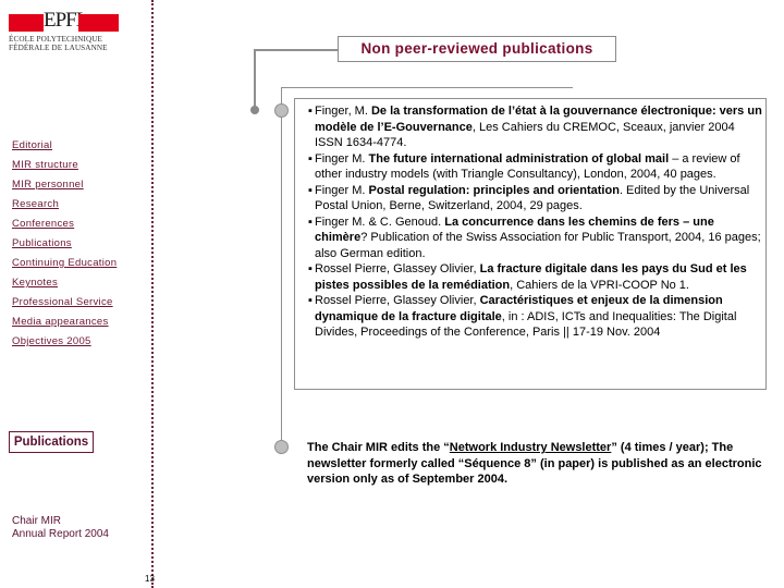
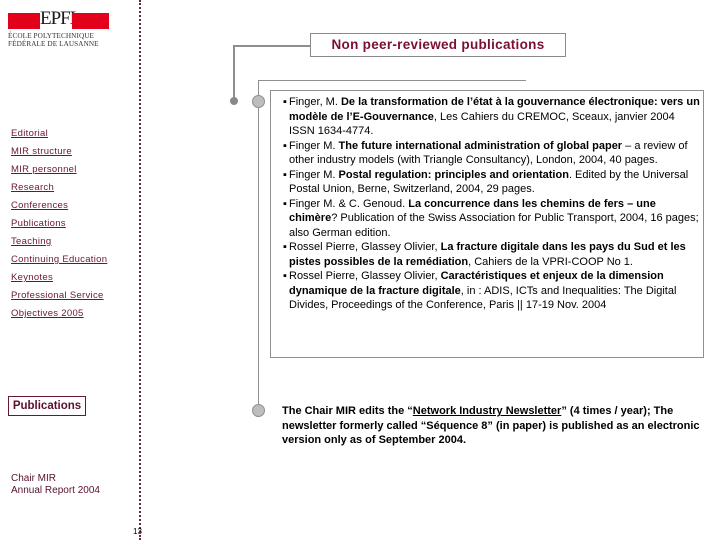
  EPF
  ÉCOLE POLYTECHNIQUE
  FÉDÉRALE DE LAUSANNE
  Editorial
  MIR structure
  MIR personnel
  Research
  Conferences
  Publications
+ Teaching
  Continuing Education
  Keynotes
  Professional Service
- Media appearances
  Objectives 2005
  Non peer-reviewed publications
  ▪ Finger, M. De la transformation de l’état à la gouvernance électronique: vers un modèle de l’E-Gouvernance, Les Cahiers du CREMOC, Sceaux, janvier 2004 ISSN 1634-4774.
- ▪ Finger M. The future international administration of global mail – a review of other industry models (with Triangle Consultancy), London, 2004, 40 pages.
+ ▪ Finger M. The future international administration of global paper – a review of other industry models (with Triangle Consultancy), London, 2004, 40 pages.
  ▪ Finger M. Postal regulation: principles and orientation. Edited by the Universal Postal Union, Berne, Switzerland, 2004, 29 pages.
  ▪ Finger M. & C. Genoud. La concurrence dans les chemins de fers – une chimère? Publication of the Swiss Association for Public Transport, 2004, 16 pages; also German edition.
  ▪ Rossel Pierre, Glassey Olivier, La fracture digitale dans les pays du Sud et les pistes possibles de la remédiation, Cahiers de la VPRI-COOP No 1.
  ▪ Rossel Pierre, Glassey Olivier, Caractéristiques et enjeux de la dimension dynamique de la fracture digitale, in : ADIS, ICTs and Inequalities: The Digital Divides, Proceedings of the Conference, Paris || 17-19 Nov. 2004
  Publications
  The Chair MIR edits the “Network Industry Newsletter” (4 times / year); The newsletter formerly called “Séquence 8” (in paper) is published as an electronic version only as of September 2004.
  Chair MIR
  Annual Report 2004
  13
